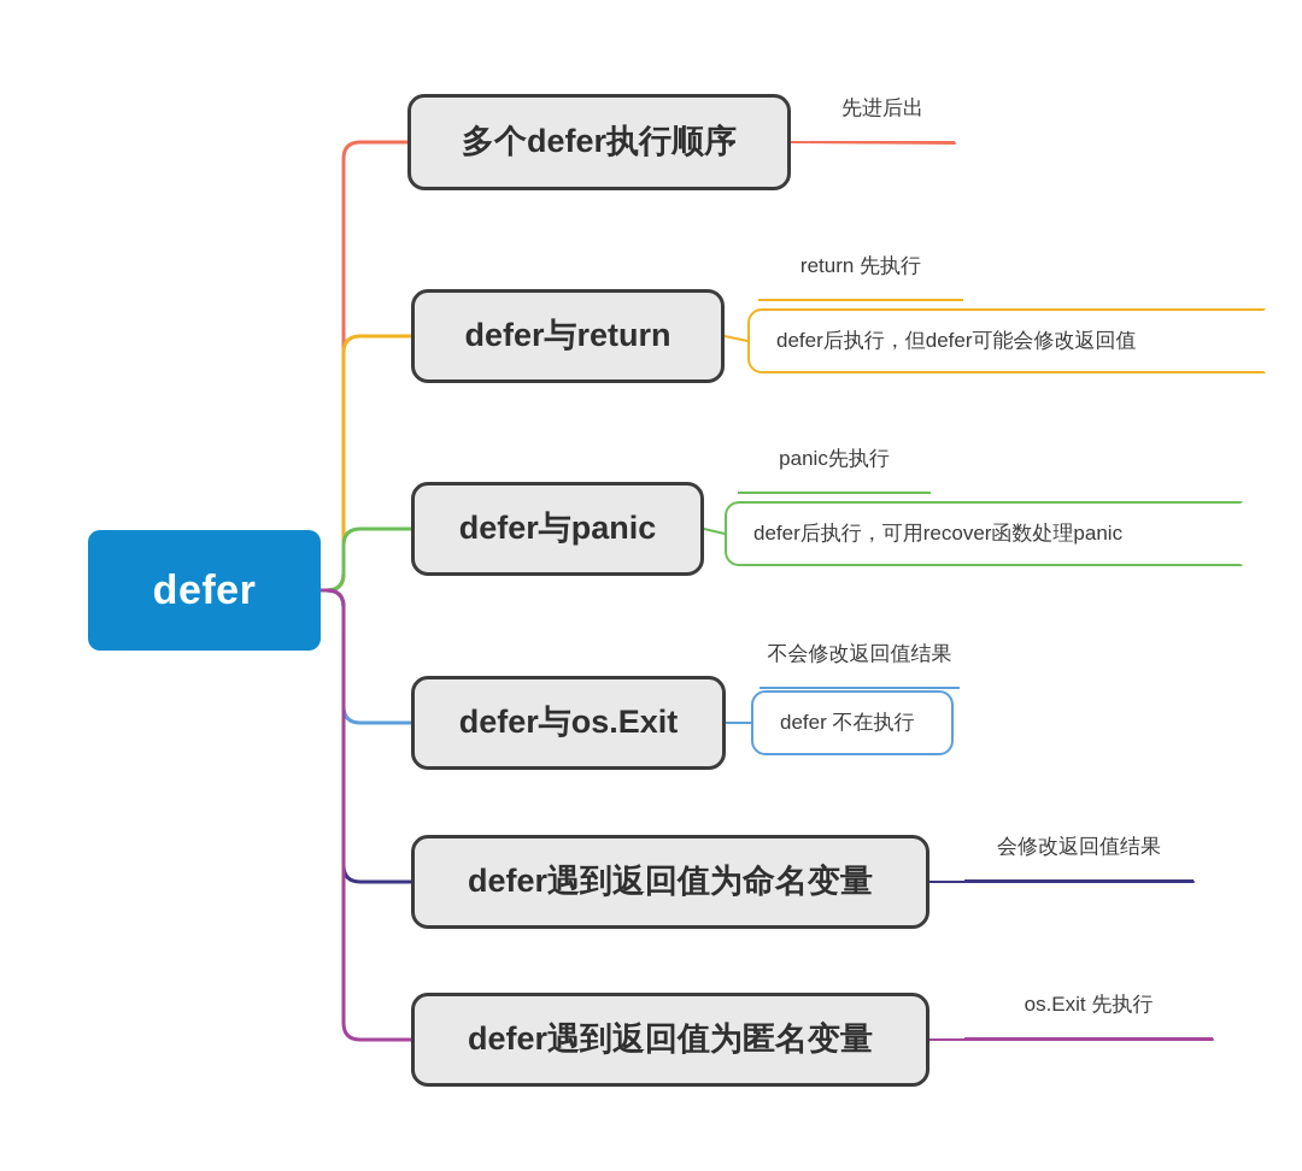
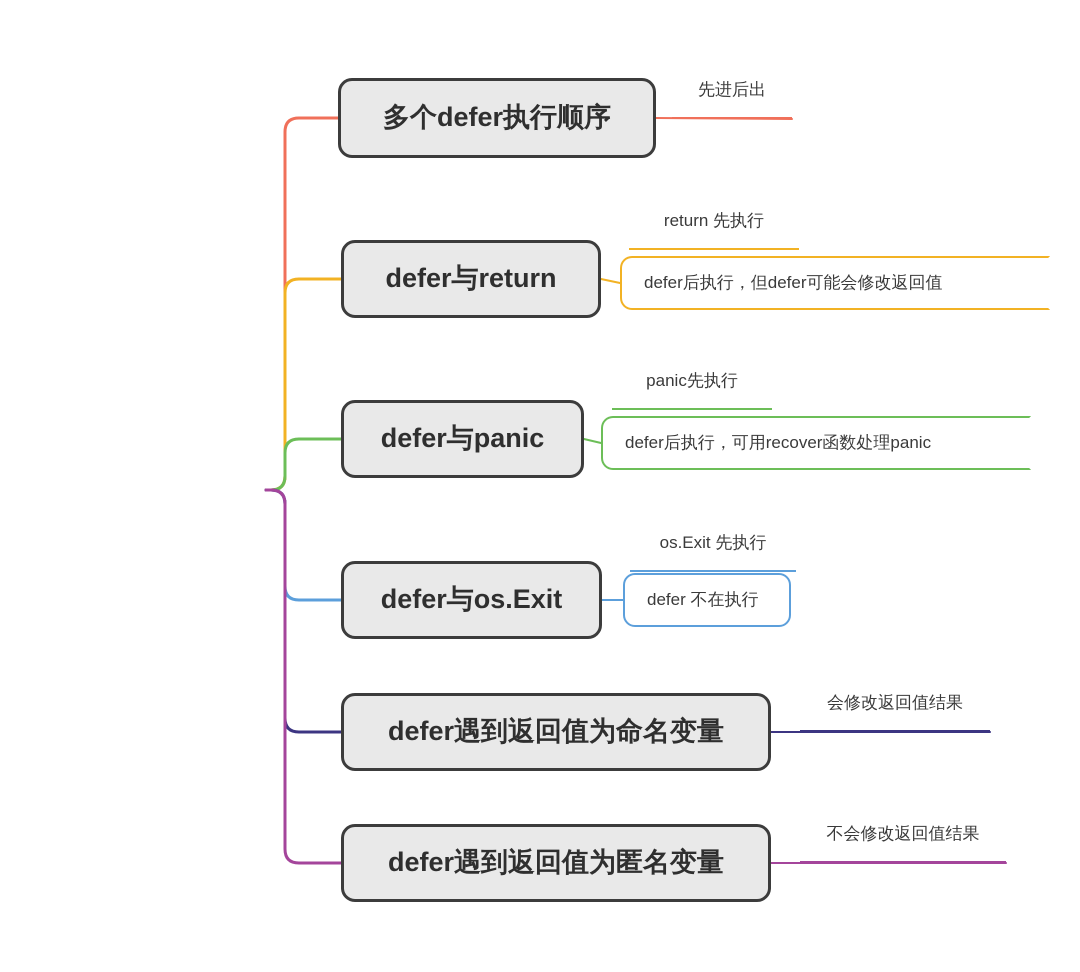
- defer
  多个defer执行顺序
  先进后出
  defer与return
  return 先执行
  defer后执行，但defer可能会修改返回值
  defer与panic
  panic先执行
  defer后执行，可用recover函数处理panic
  defer与os.Exit
- 不会修改返回值结果
+ os.Exit 先执行
  defer 不在执行
  defer遇到返回值为命名变量
  会修改返回值结果
  defer遇到返回值为匿名变量
- os.Exit 先执行
+ 不会修改返回值结果
